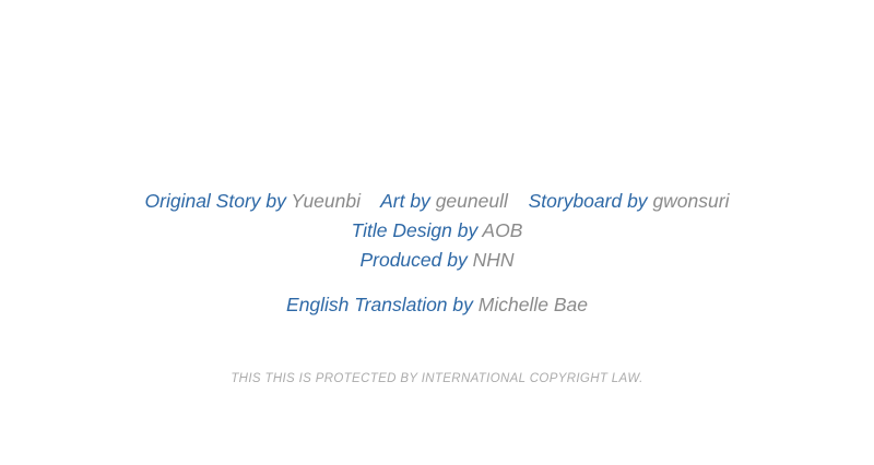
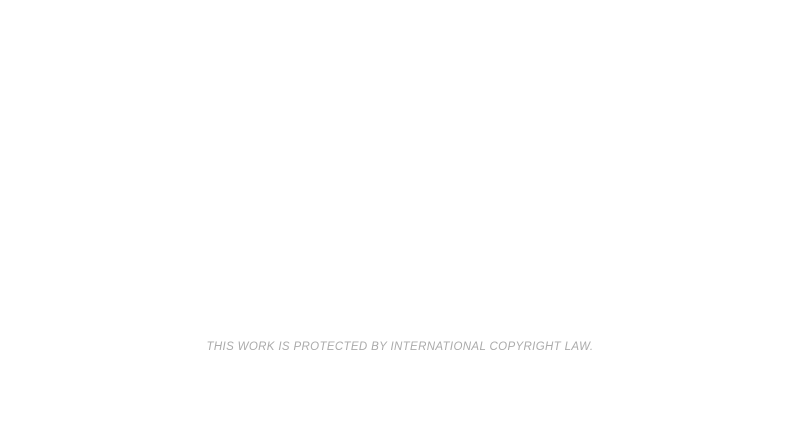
- Original Story by Yueunbi Art by geuneull Storyboard by gwonsuri
- Title Design by AOB
- Produced by NHN
- English Translation by Michelle Bae
- THIS THIS IS PROTECTED BY INTERNATIONAL COPYRIGHT LAW.
+ THIS WORK IS PROTECTED BY INTERNATIONAL COPYRIGHT LAW.
